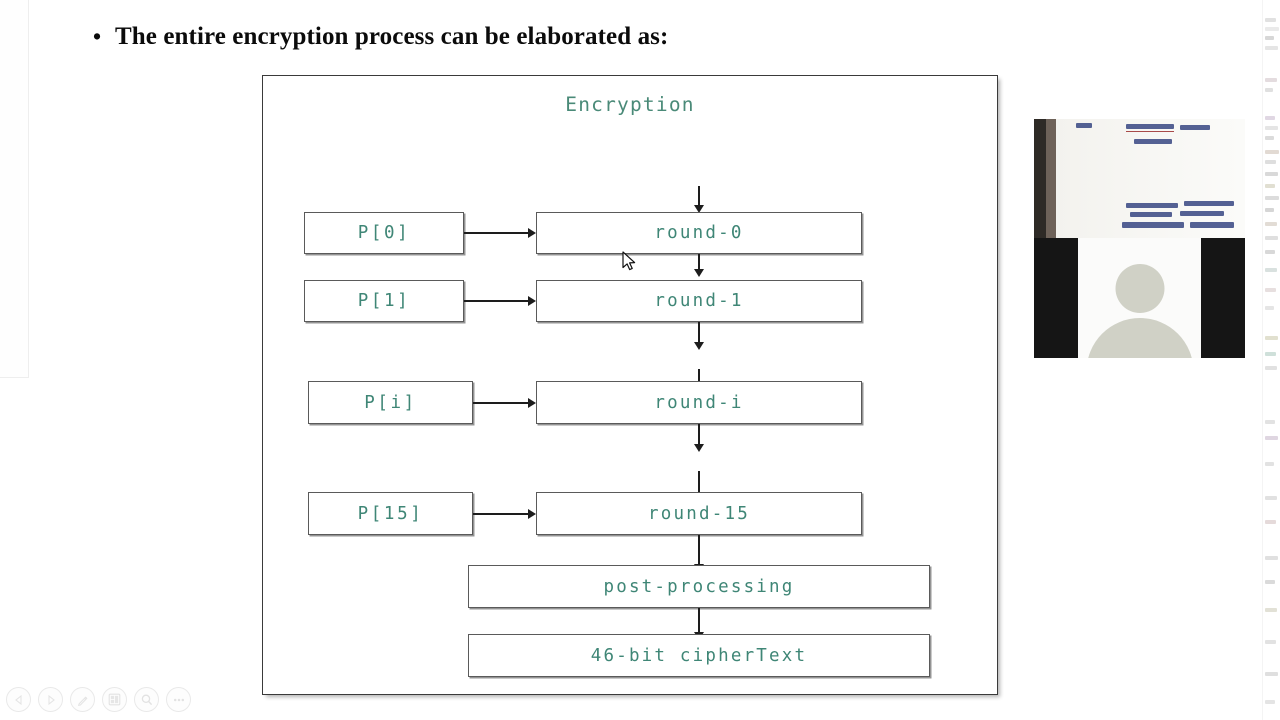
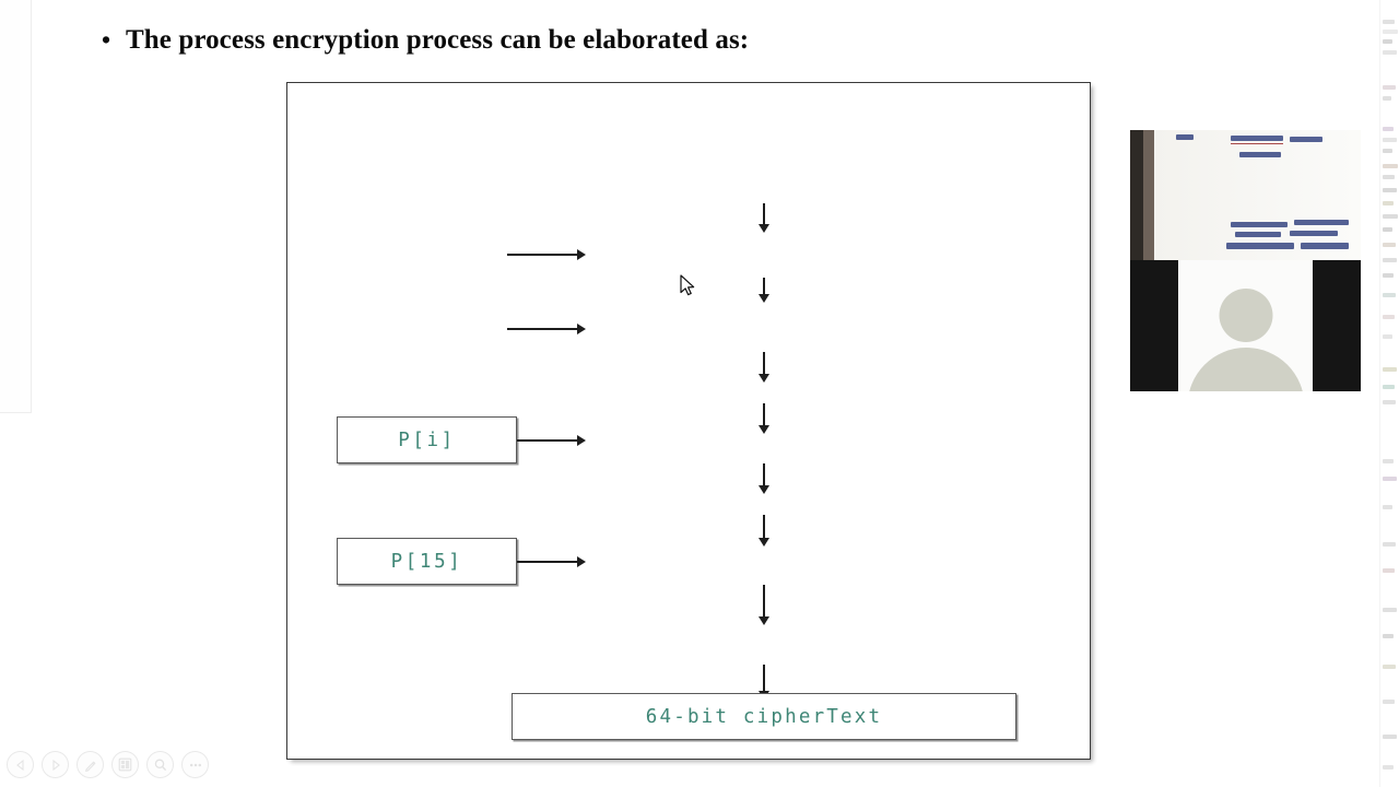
- • The entire encryption process can be elaborated as:
+ • The process encryption process can be elaborated as:
- Encryption
- P[0]
- round-0
- P[1]
- round-1
  P[i]
- round-i
  P[15]
- round-15
- post-processing
- 46-bit cipherText
+ 64-bit cipherText
